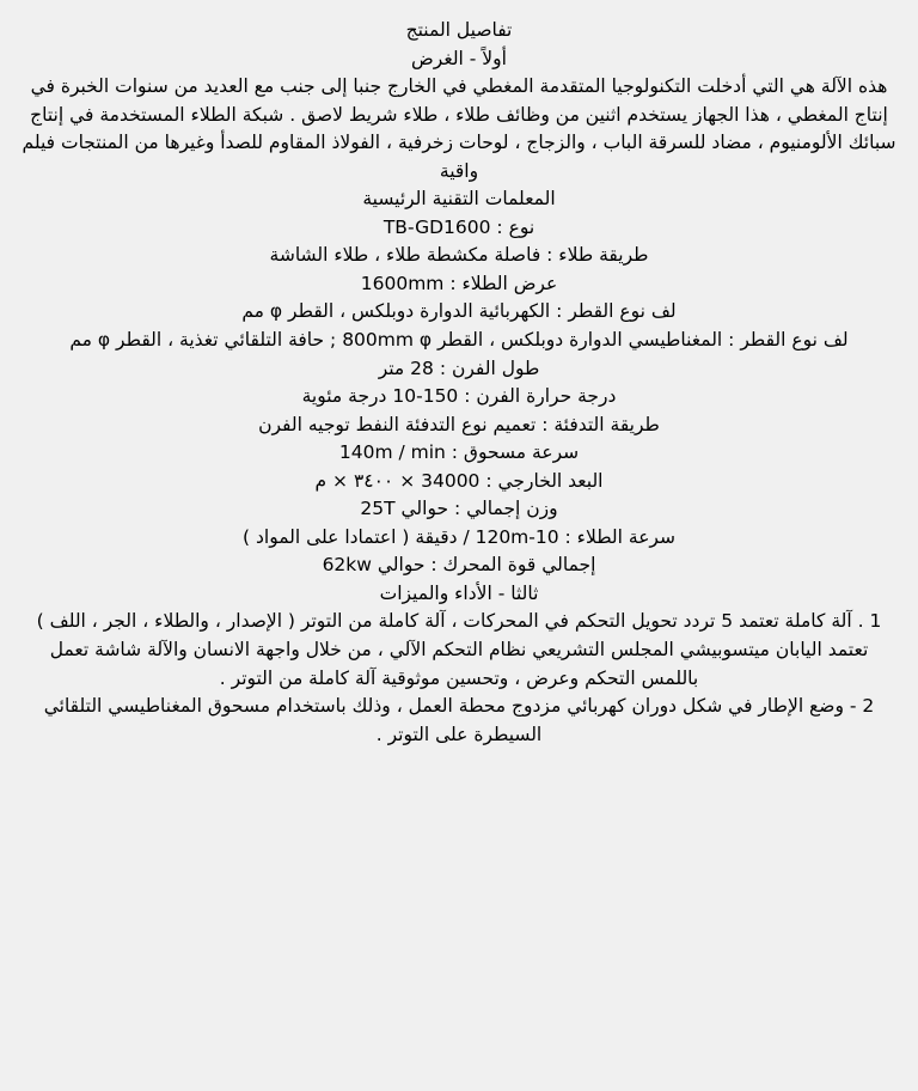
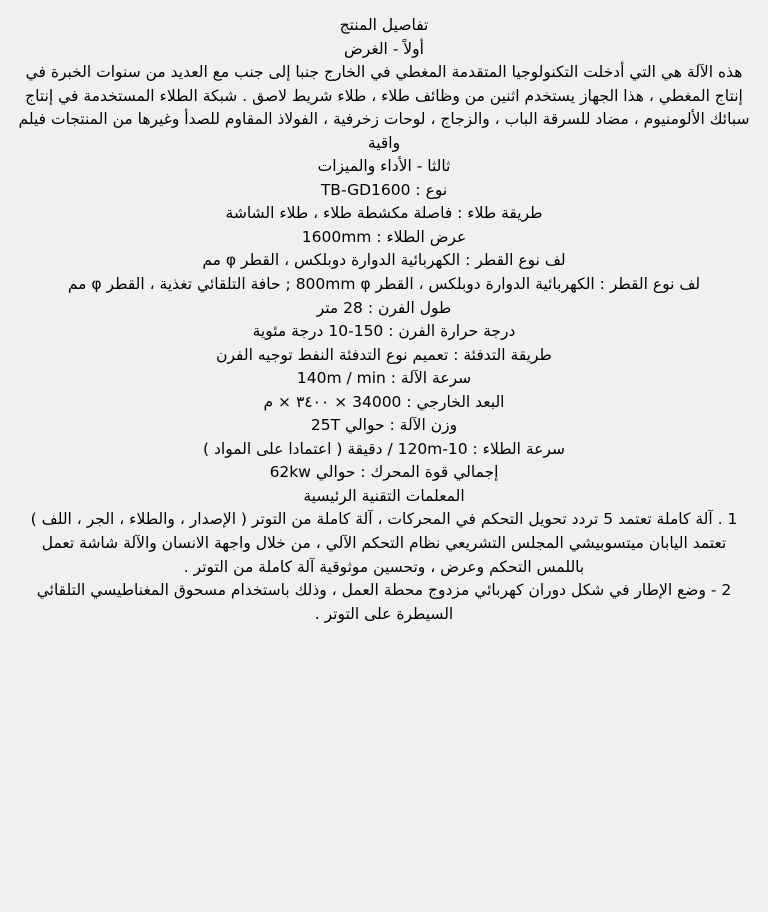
  تفاصيل المنتج
  أولاً - الغرض
  هذه الآلة هي التي أدخلت التكنولوجيا المتقدمة المغطي في الخارج جنبا إلى جنب مع العديد من سنوات الخبرة في إنتاج المغطي ، هذا الجهاز يستخدم اثنين من وظائف طلاء ، طلاء شريط لاصق . شبكة الطلاء المستخدمة في إنتاج سبائك الألومنيوم ، مضاد للسرقة الباب ، والزجاج ، لوحات زخرفية ، الفولاذ المقاوم للصدأ وغيرها من المنتجات فيلم واقية
- المعلمات التقنية الرئيسية
+ ثالثا - الأداء والميزات
  نوع : TB-GD1600
  طريقة طلاء : فاصلة مكشطة طلاء ، طلاء الشاشة
  عرض الطلاء : 1600mm
  لف نوع القطر : الكهربائية الدوارة دوبلكس ، القطر φ مم
- لف نوع القطر : المغناطيسي الدوارة دوبلكس ، القطر 800mm φ ; حافة التلقائي تغذية ، القطر φ مم
+ لف نوع القطر : الكهربائية الدوارة دوبلكس ، القطر 800mm φ ; حافة التلقائي تغذية ، القطر φ مم
  طول الفرن : 28 متر
  درجة حرارة الفرن : 150-10 درجة مئوية
  طريقة التدفئة : تعميم نوع التدفئة النفط توجيه الفرن
- سرعة مسحوق : 140m / min
+ سرعة الآلة : 140m / min
  البعد الخارجي : 34000 × ٣٤٠٠ × م
- وزن إجمالي : حوالي 25T
+ وزن الآلة : حوالي 25T
  سرعة الطلاء : 120m-10 / دقيقة ( اعتمادا على المواد )
  إجمالي قوة المحرك : حوالي 62kw
- ثالثا - الأداء والميزات
+ المعلمات التقنية الرئيسية
  1 . آلة كاملة تعتمد 5 تردد تحويل التحكم في المحركات ، آلة كاملة من التوتر ( الإصدار ، والطلاء ، الجر ، اللف ) تعتمد اليابان ميتسوبيشي المجلس التشريعي نظام التحكم الآلي ، من خلال واجهة الانسان والآلة شاشة تعمل باللمس التحكم وعرض ، وتحسين موثوقية آلة كاملة من التوتر .
  2 - وضع الإطار في شكل دوران كهربائي مزدوج محطة العمل ، وذلك باستخدام مسحوق المغناطيسي التلقائي السيطرة على التوتر .
